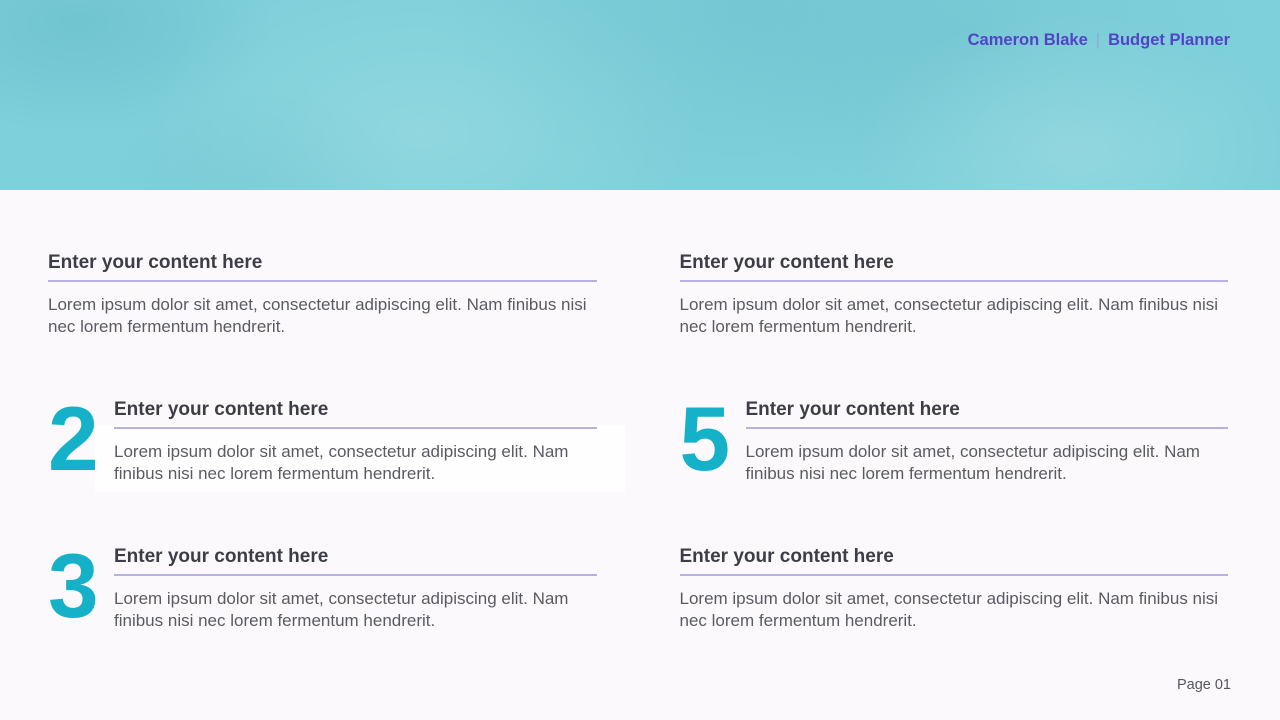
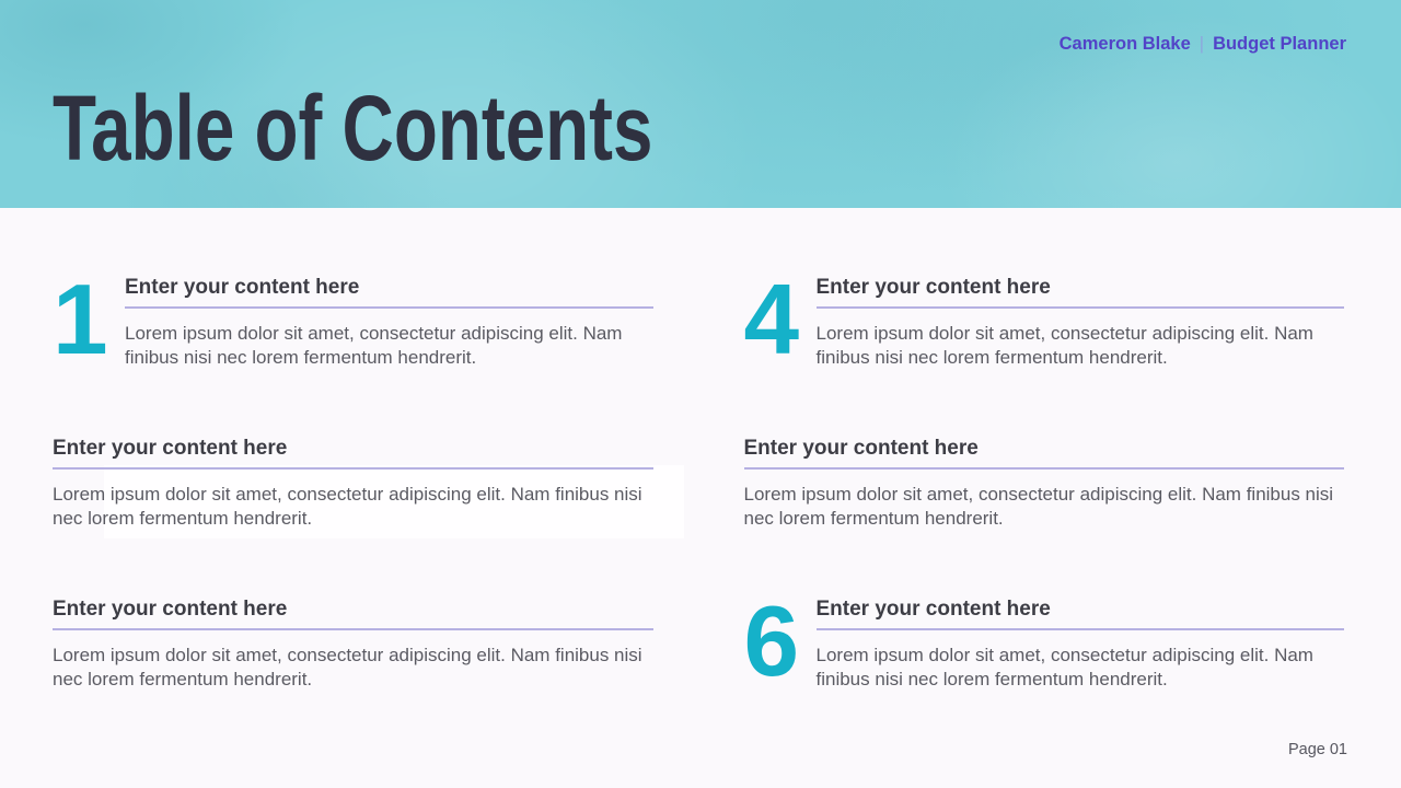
  Cameron Blake | Budget Planner
+ Table of Contents
+ 1
  Enter your content here
  Lorem ipsum dolor sit amet, consectetur adipiscing elit. Nam finibus nisi nec lorem fermentum hendrerit.
- 2
  Enter your content here
  Lorem ipsum dolor sit amet, consectetur adipiscing elit. Nam finibus nisi nec lorem fermentum hendrerit.
- 3
  Enter your content here
  Lorem ipsum dolor sit amet, consectetur adipiscing elit. Nam finibus nisi nec lorem fermentum hendrerit.
+ 4
  Enter your content here
  Lorem ipsum dolor sit amet, consectetur adipiscing elit. Nam finibus nisi nec lorem fermentum hendrerit.
- 5
  Enter your content here
  Lorem ipsum dolor sit amet, consectetur adipiscing elit. Nam finibus nisi nec lorem fermentum hendrerit.
+ 6
  Enter your content here
  Lorem ipsum dolor sit amet, consectetur adipiscing elit. Nam finibus nisi nec lorem fermentum hendrerit.
  Page 01
